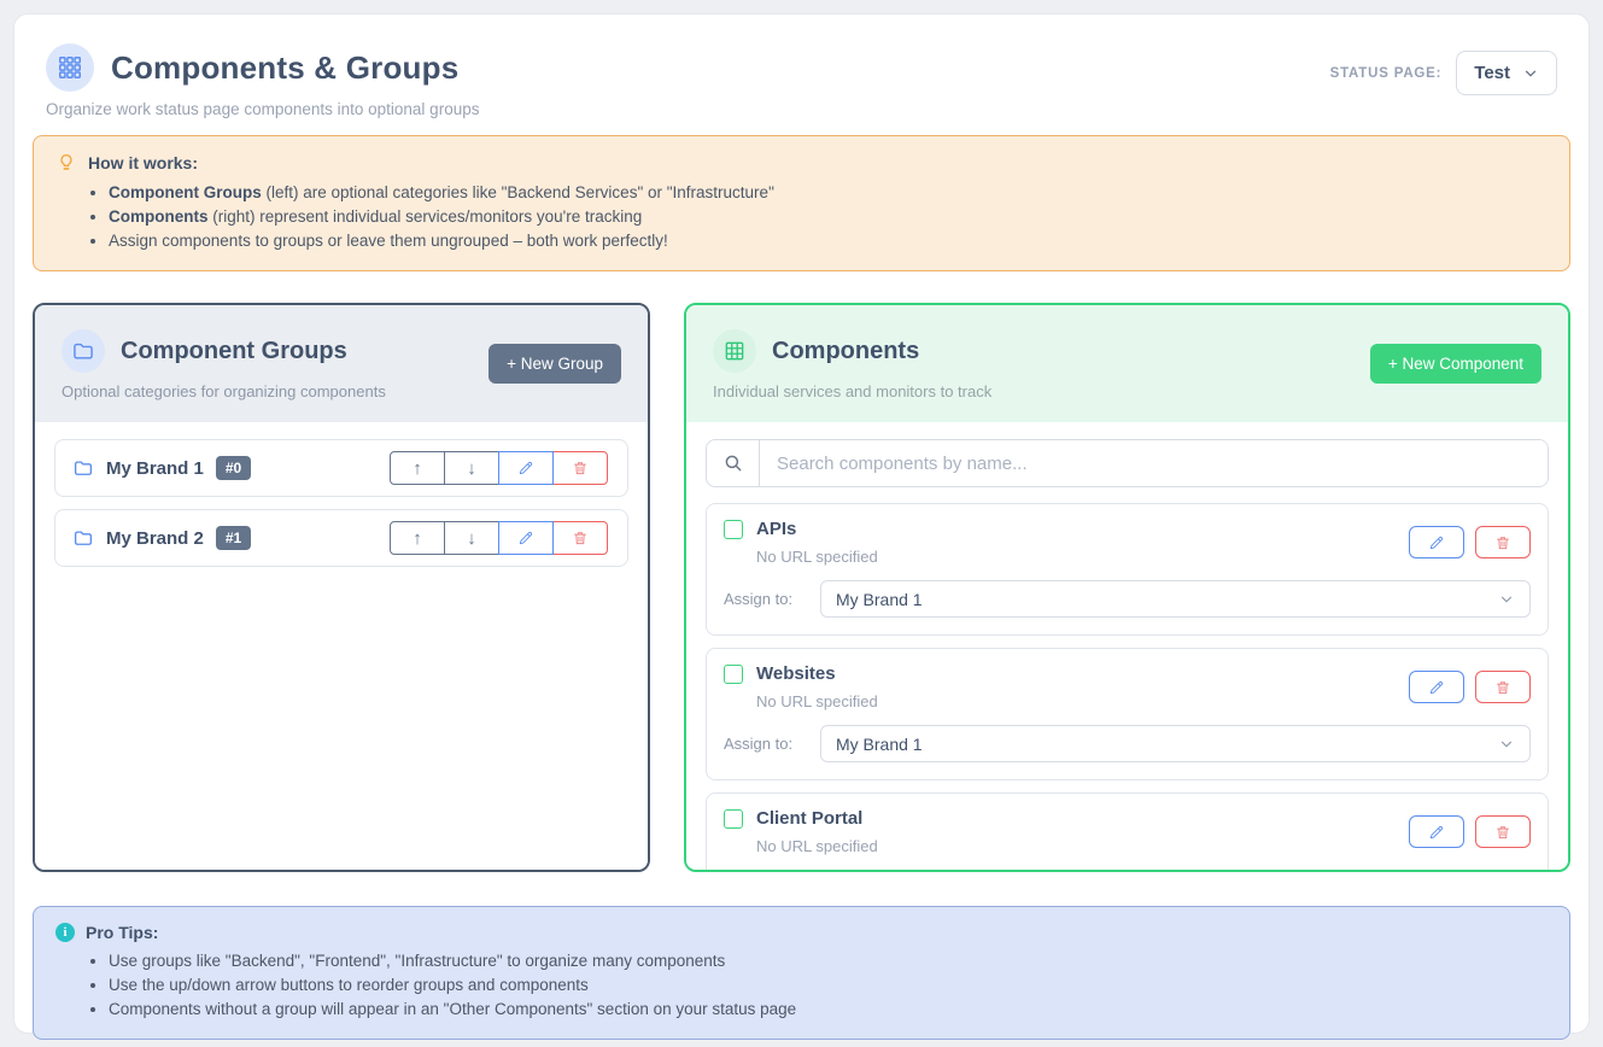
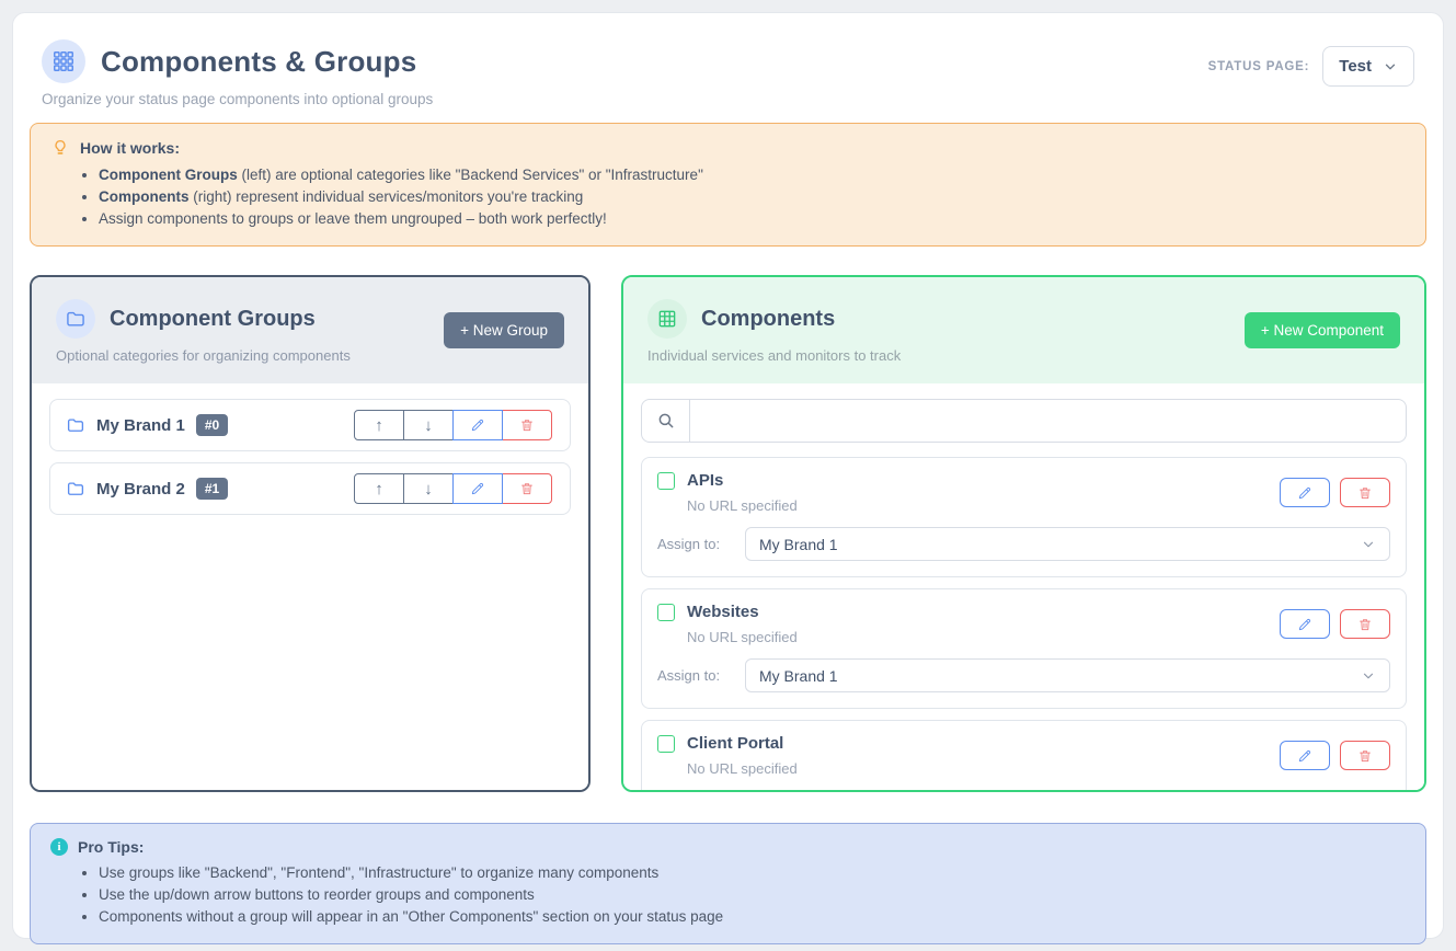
  Components & Groups
- Organize work status page components into optional groups
+ Organize your status page components into optional groups
  STATUS PAGE:
  Test
  How it works:
  Component Groups (left) are optional categories like "Backend Services" or "Infrastructure"
  Components (right) represent individual services/monitors you're tracking
  Assign components to groups or leave them ungrouped – both work perfectly!
  Component Groups
  Optional categories for organizing components
  + New Group
  My Brand 1
  #0
  ↑
  ↓
  My Brand 2
  #1
  ↑
  ↓
  Components
  Individual services and monitors to track
  + New Component
- Search components by name...
  APIs
  No URL specified
  Assign to:
  My Brand 1
  Websites
  No URL specified
  Assign to:
  My Brand 1
  Client Portal
  No URL specified
  i
  Pro Tips:
  Use groups like "Backend", "Frontend", "Infrastructure" to organize many components
  Use the up/down arrow buttons to reorder groups and components
  Components without a group will appear in an "Other Components" section on your status page
